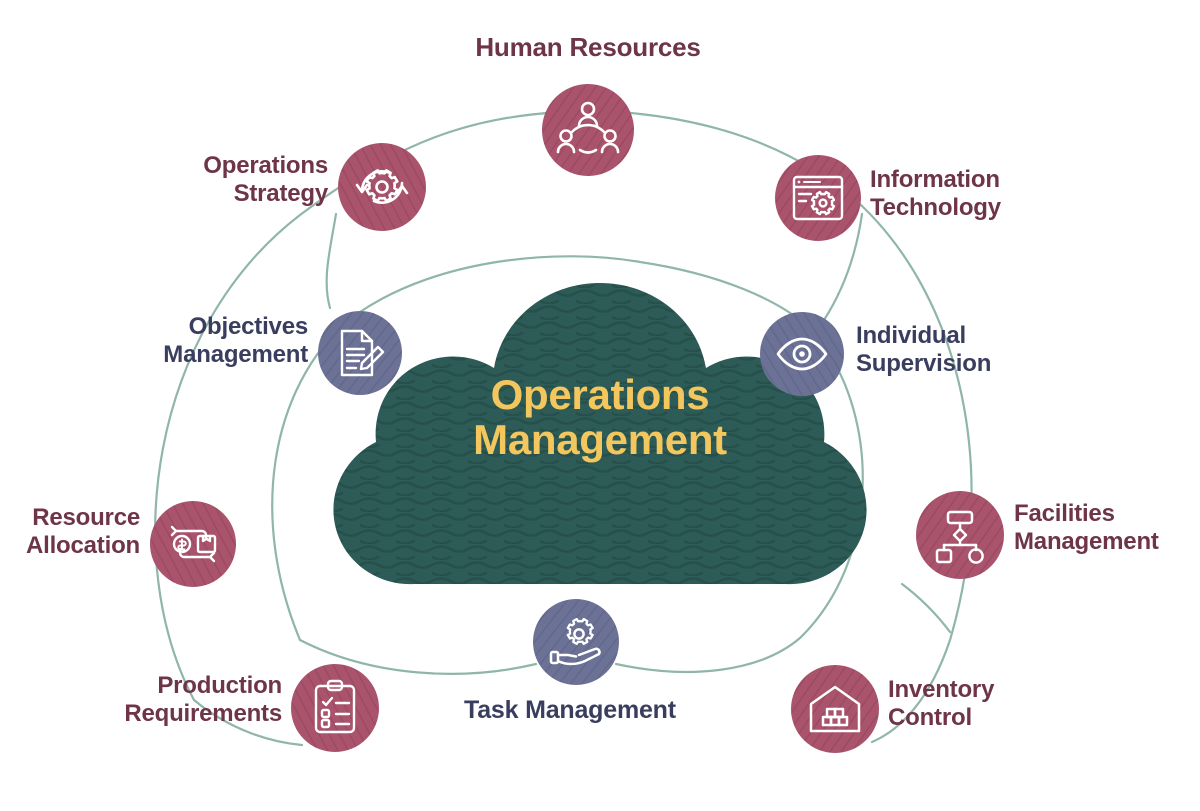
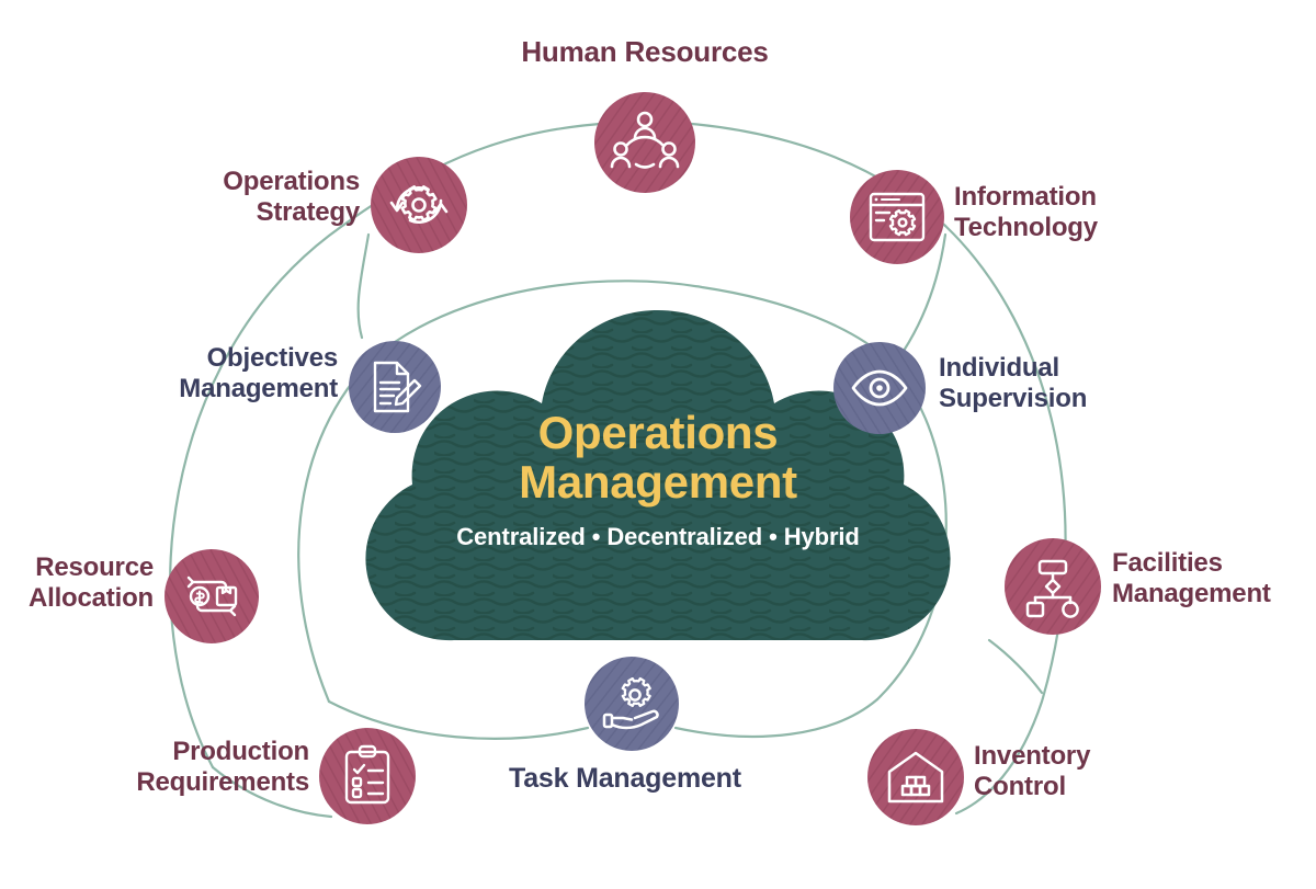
  Operations
  Management
+ Centralized • Decentralized • Hybrid
  Human Resources
  Operations
  Strategy
  Information
  Technology
  Objectives
  Management
  Individual
  Supervision
  Resource
  Allocation
  Facilities
  Management
  Production
  Requirements
  Task Management
  Inventory
  Control
